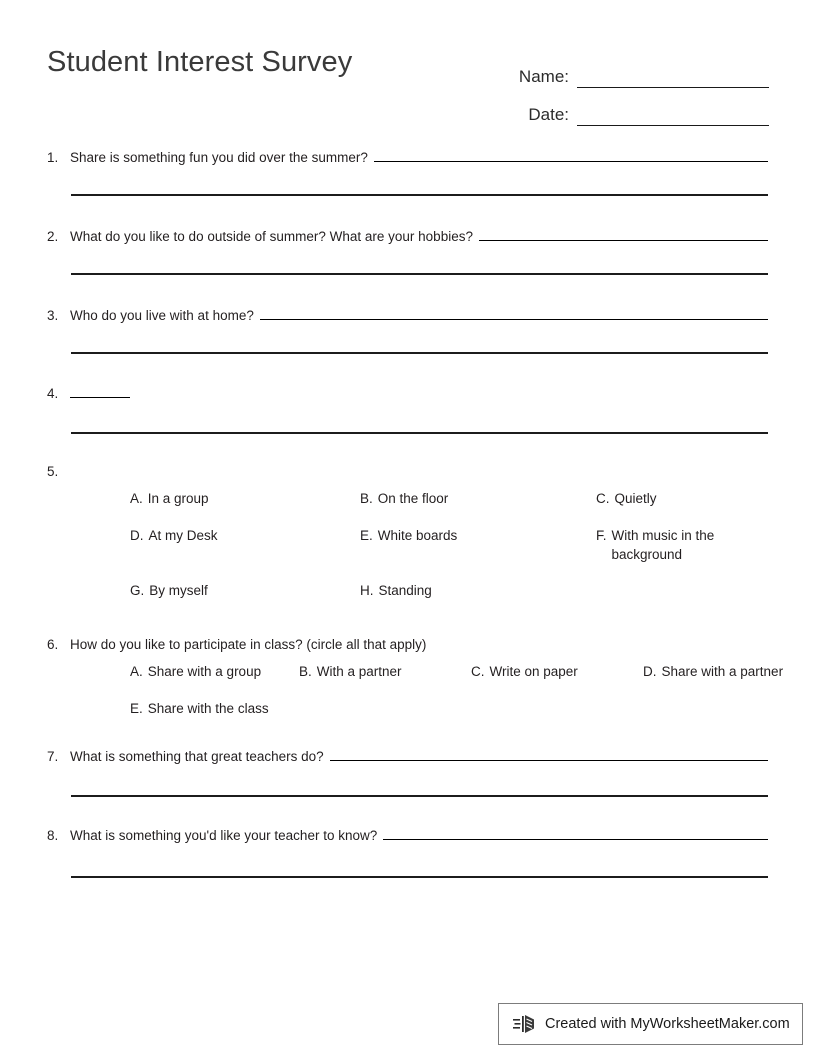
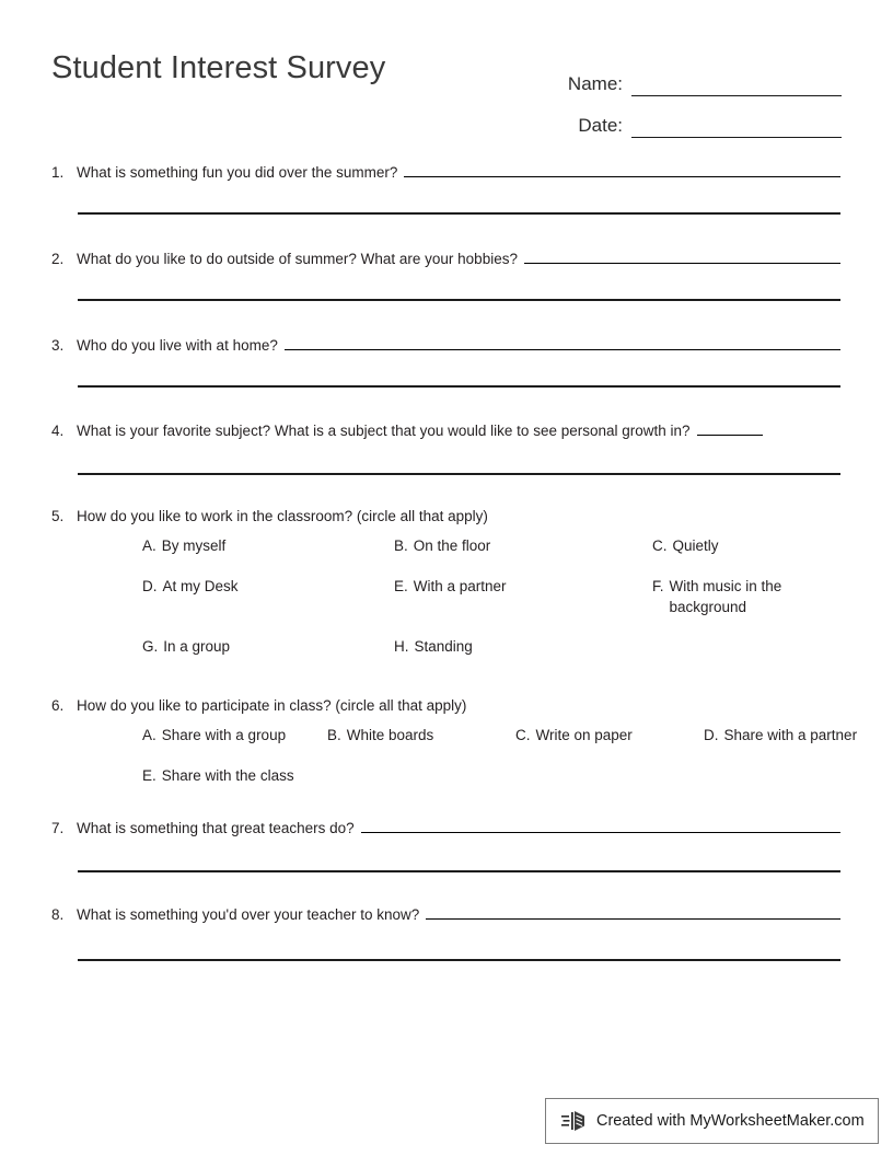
  Student Interest Survey
  Name:
  Date:
  1.
- Share is something fun you did over the summer?
+ What is something fun you did over the summer?
  2.
  What do you like to do outside of summer? What are your hobbies?
  3.
  Who do you live with at home?
  4.
+ What is your favorite subject? What is a subject that you would like to see personal growth in?
  5.
+ How do you like to work in the classroom? (circle all that apply)
  A.
- In a group
+ By myself
  B.
  On the floor
  C.
  Quietly
  D.
  At my Desk
  E.
- White boards
+ With a partner
  F.
  With music in the background
  G.
- By myself
+ In a group
  H.
  Standing
  6.
  How do you like to participate in class? (circle all that apply)
  A.
  Share with a group
  B.
- With a partner
+ White boards
  C.
  Write on paper
  D.
  Share with a partner
  E.
  Share with the class
  7.
  What is something that great teachers do?
  8.
- What is something you'd like your teacher to know?
+ What is something you'd over your teacher to know?
  Created with MyWorksheetMaker.com
